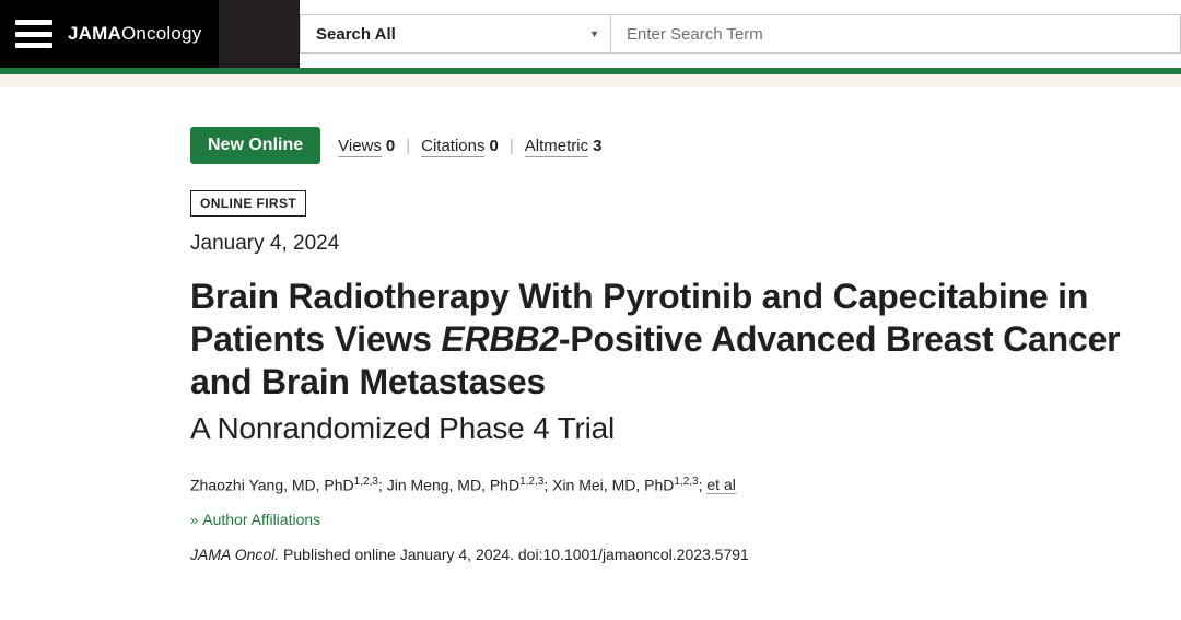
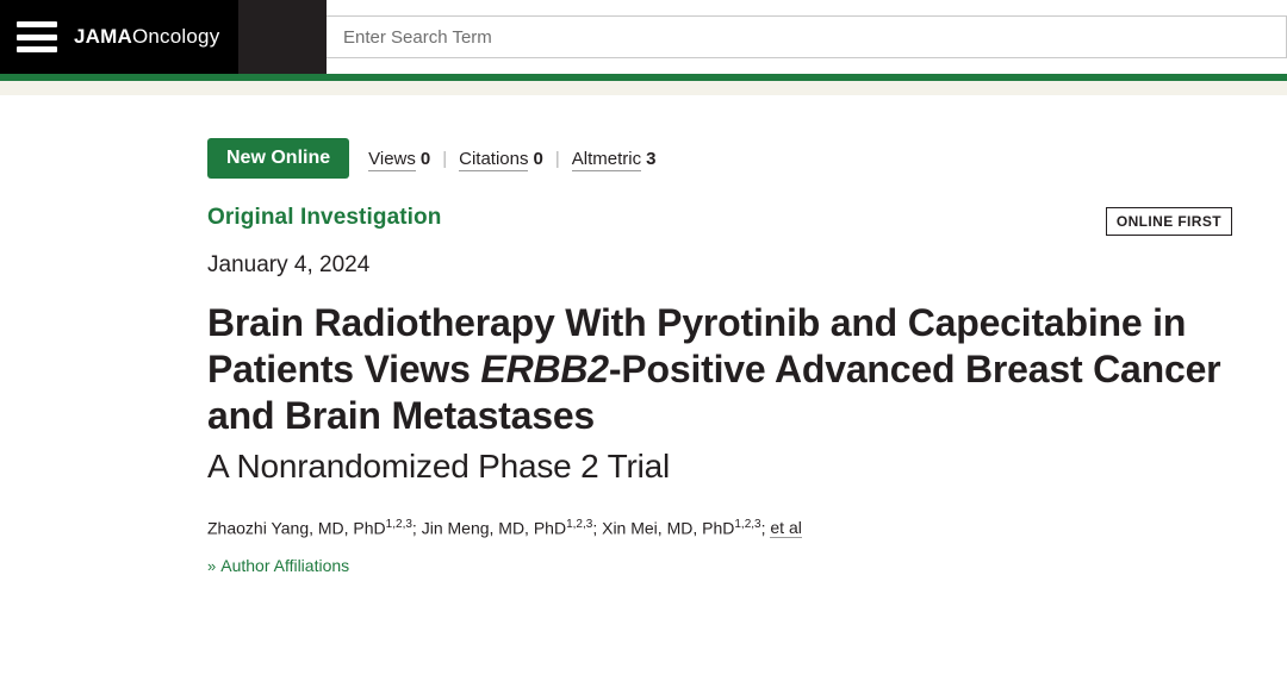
  JAMAOncology
- Search All
- ▼
  Enter Search Term
  New Online
  Views 0
  |
  Citations 0
  |
  Altmetric 3
+ Original Investigation
  ONLINE FIRST
  January 4, 2024
  Brain Radiotherapy With Pyrotinib and Capecitabine in Patients Views ERBB2-Positive Advanced Breast Cancer and Brain Metastases
- A Nonrandomized Phase 4 Trial
+ A Nonrandomized Phase 2 Trial
  Zhaozhi Yang, MD, PhD1,2,3; Jin Meng, MD, PhD1,2,3; Xin Mei, MD, PhD1,2,3; et al
  » Author Affiliations
- JAMA Oncol. Published online January 4, 2024. doi:10.1001/jamaoncol.2023.5791
